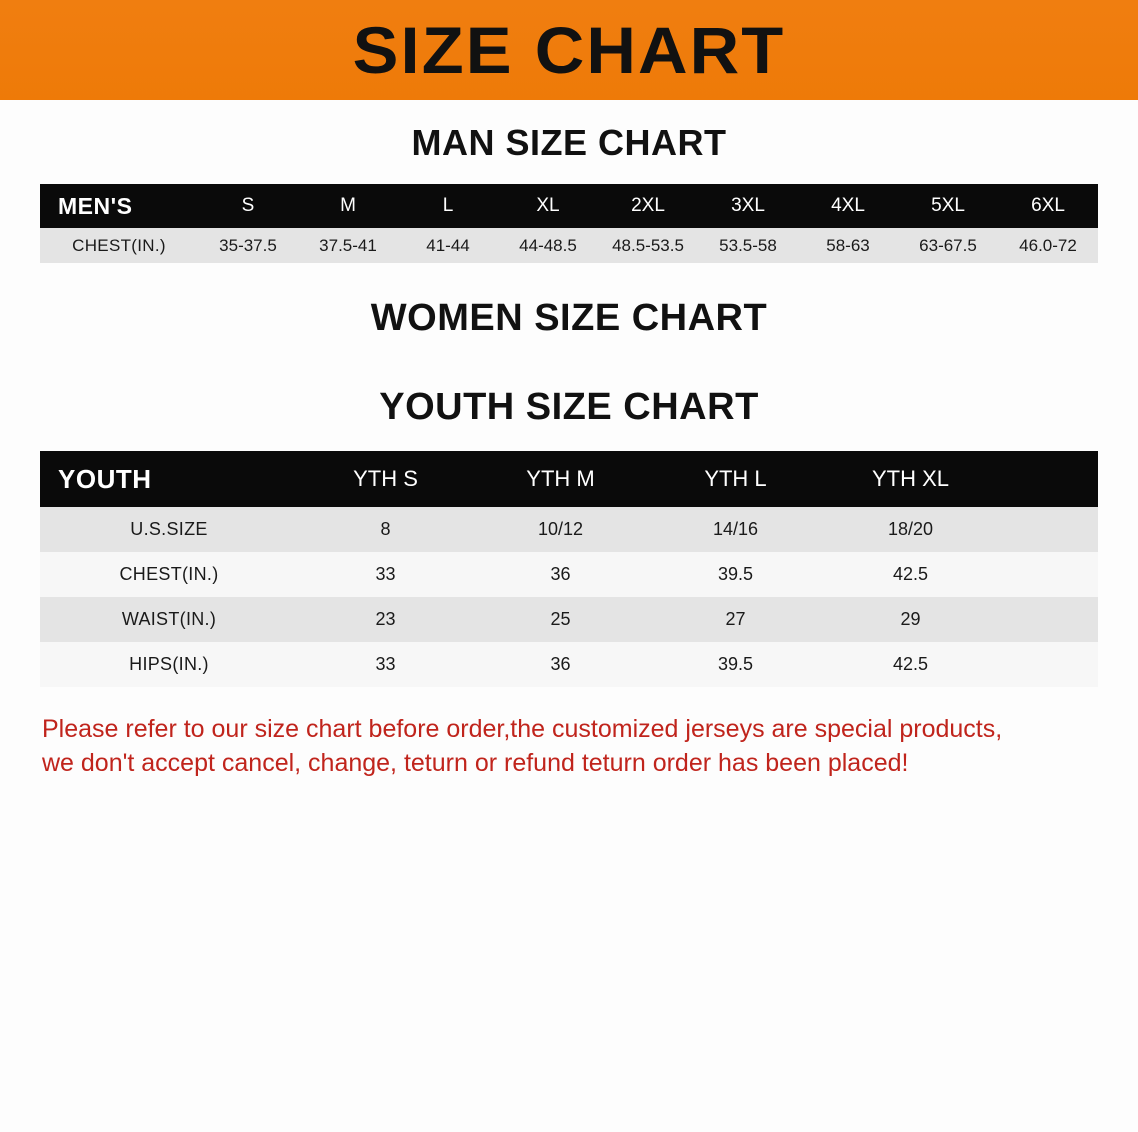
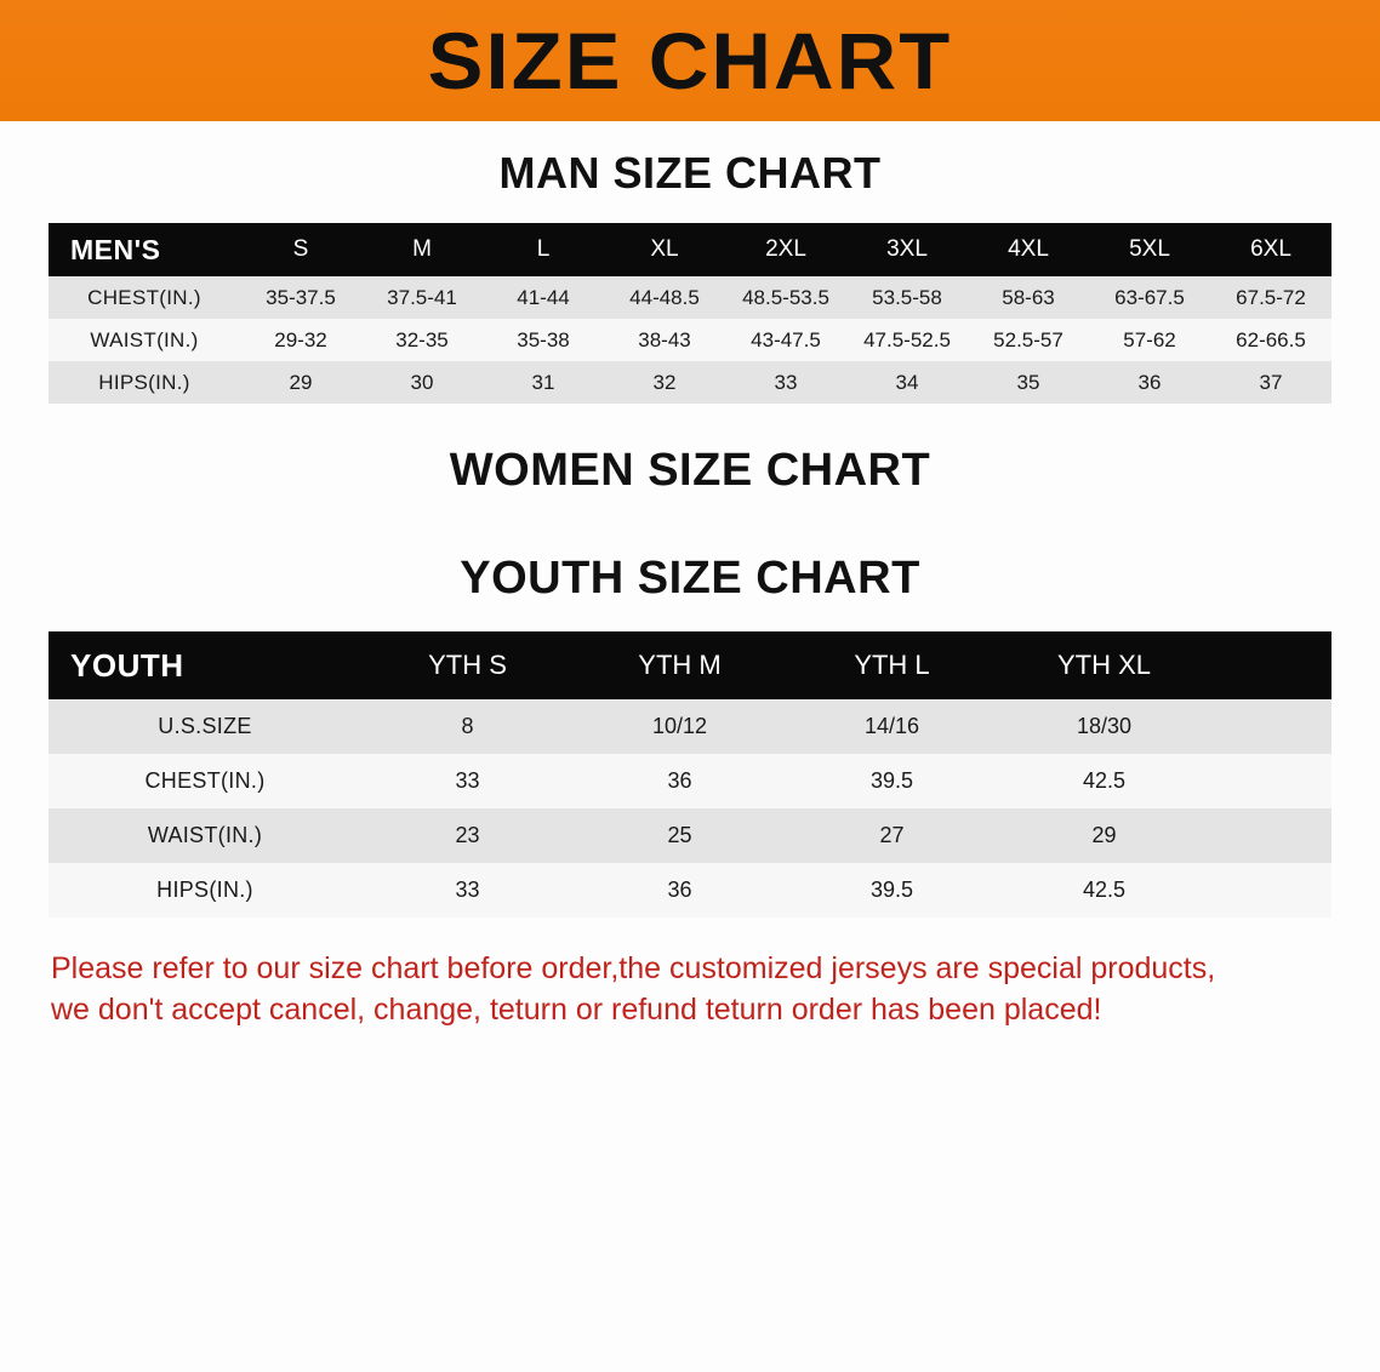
  SIZE CHART
  MAN SIZE CHART
  MEN'S	S	M	L	XL	2XL	3XL	4XL	5XL	6XL
- CHEST(IN.)	35-37.5	37.5-41	41-44	44-48.5	48.5-53.5	53.5-58	58-63	63-67.5	46.0-72
+ CHEST(IN.)	35-37.5	37.5-41	41-44	44-48.5	48.5-53.5	53.5-58	58-63	63-67.5	67.5-72
+ WAIST(IN.)	29-32	32-35	35-38	38-43	43-47.5	47.5-52.5	52.5-57	57-62	62-66.5
+ HIPS(IN.)	29	30	31	32	33	34	35	36	37
  WOMEN SIZE CHART
  YOUTH SIZE CHART
  YOUTH	YTH S	YTH M	YTH L	YTH XL
- U.S.SIZE	8	10/12	14/16	18/20
+ U.S.SIZE	8	10/12	14/16	18/30
  CHEST(IN.)	33	36	39.5	42.5
  WAIST(IN.)	23	25	27	29
  HIPS(IN.)	33	36	39.5	42.5
  Please refer to our size chart before order,the customized jerseys are special products,
  we don't accept cancel, change, teturn or refund teturn order has been placed!
